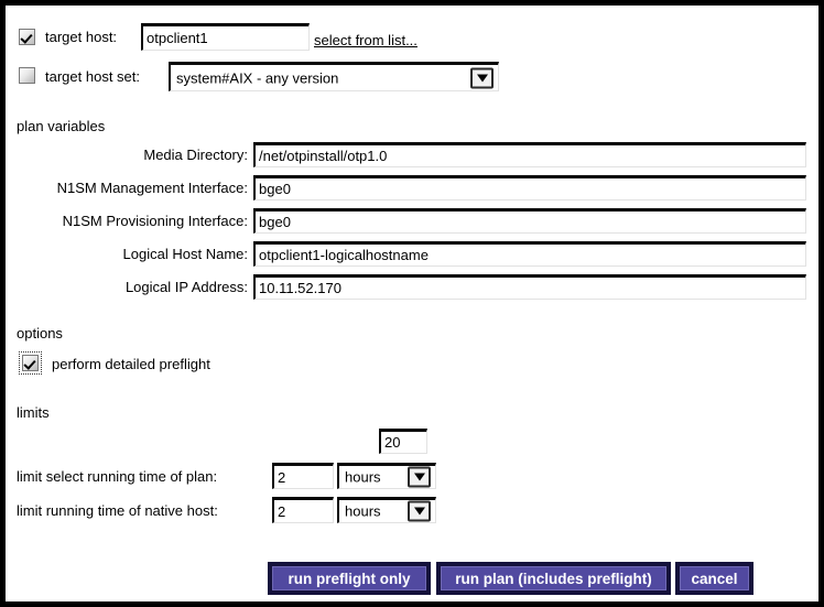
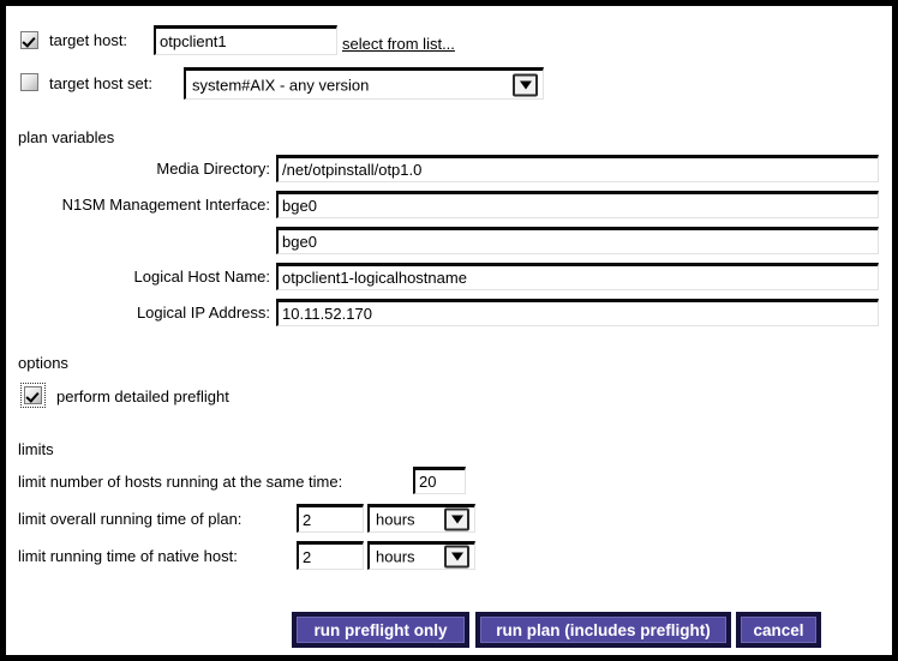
  target host:
  otpclient1
  select from list...
  target host set:
  system#AIX - any version
  plan variables
  Media Directory:
  /net/otpinstall/otp1.0
  N1SM Management Interface:
  bge0
- N1SM Provisioning Interface:
  bge0
  Logical Host Name:
  otpclient1-logicalhostname
  Logical IP Address:
  10.11.52.170
  options
  perform detailed preflight
  limits
+ limit number of hosts running at the same time:
  20
- limit select running time of plan:
+ limit overall running time of plan:
  2
  hours
  limit running time of native host:
  2
  hours
  run preflight only
  run plan (includes preflight)
  cancel
